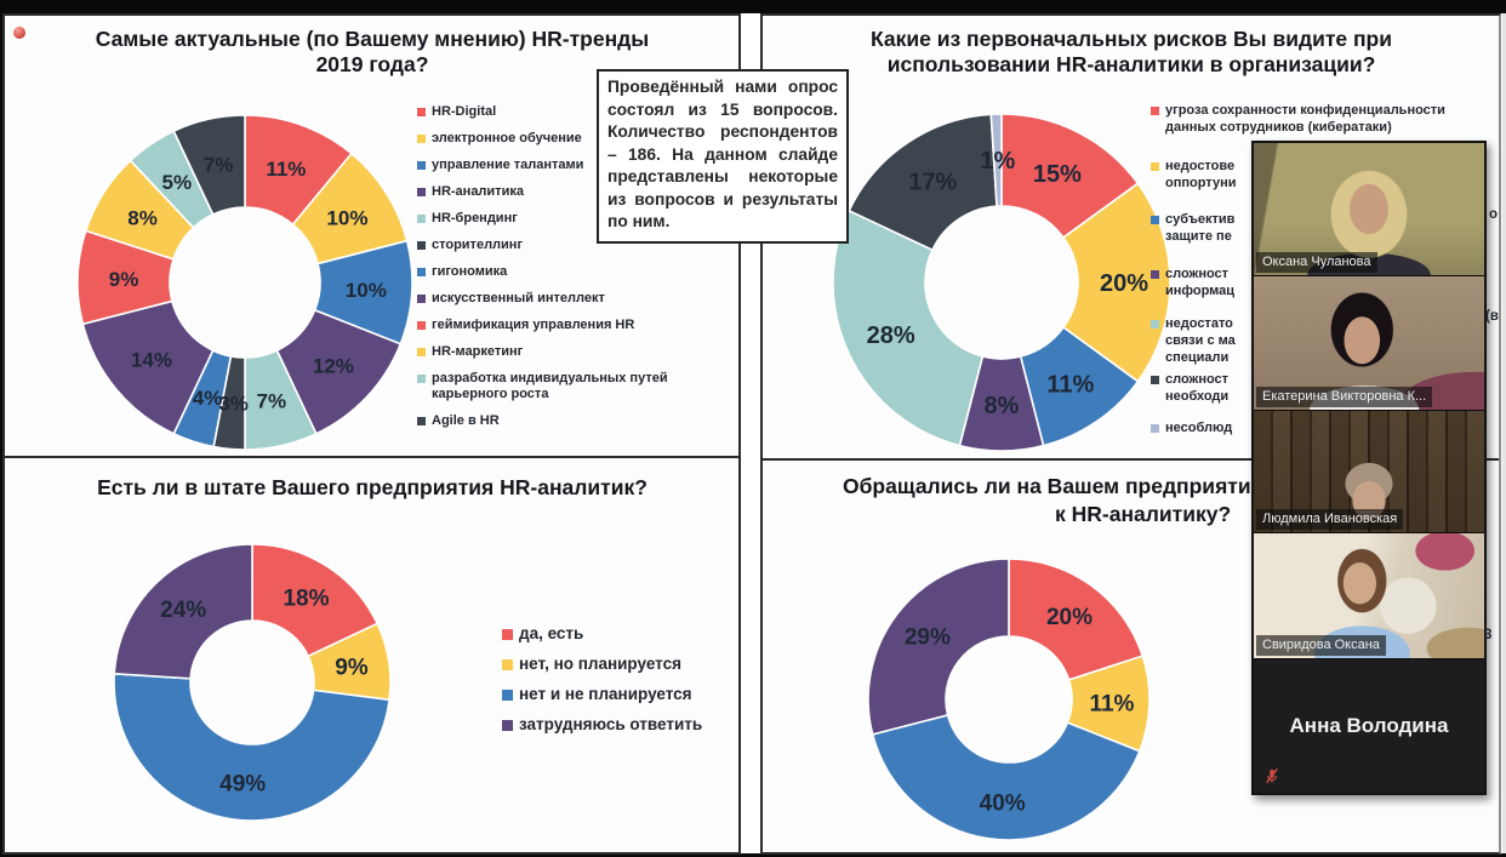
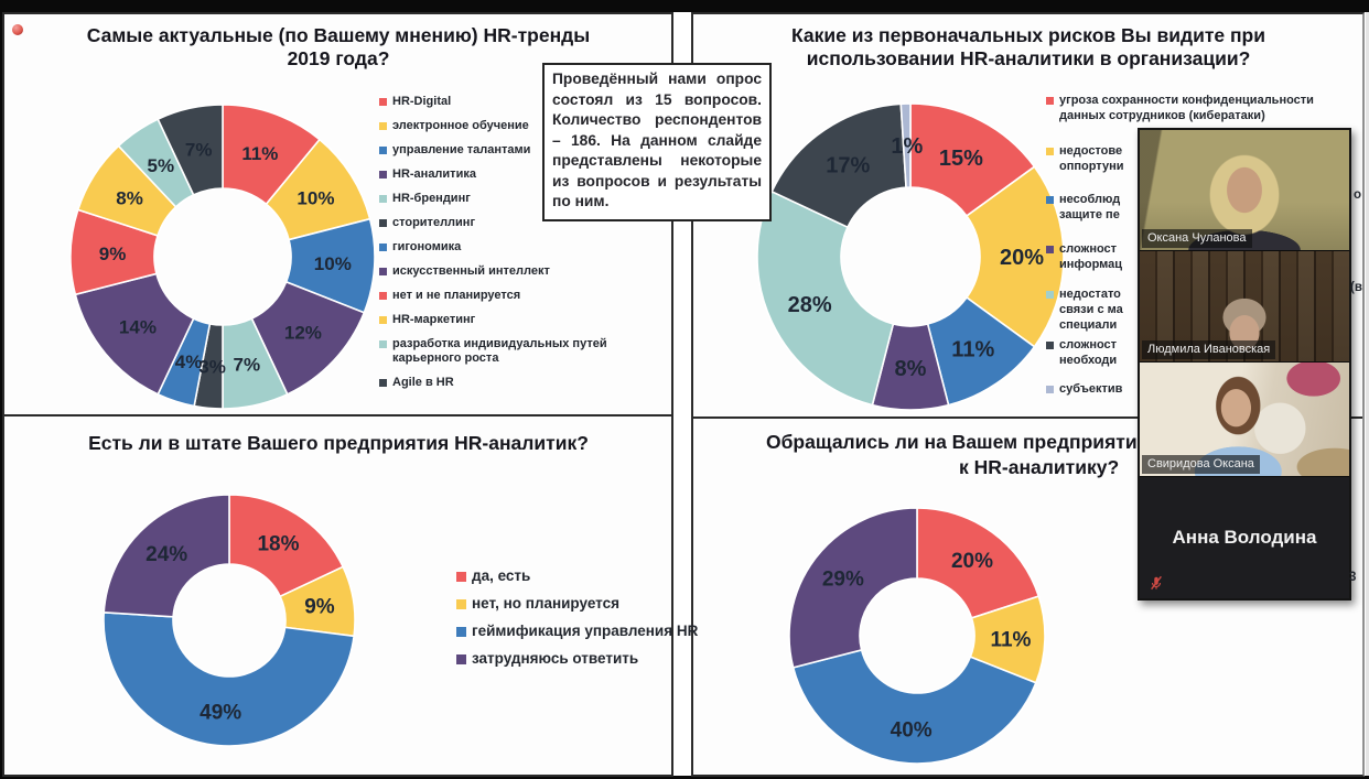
  Самые актуальные (по Вашему мнению) HR-тренды
  2019 года?
  Какие из первоначальных рисков Вы видите при
  использовании HR-аналитики в организации?
  Есть ли в штате Вашего предприятия HR-аналитик?
  Обращались ли на Вашем предприяти
  к HR-аналитику?
  11%
  10%
  10%
  12%
  7%
  3%
  4%
  14%
  9%
  8%
  5%
  7%
  15%
  20%
  11%
  8%
  28%
  17%
  1%
  18%
  9%
  49%
  24%
  20%
  11%
  40%
  29%
  HR-Digital
  электронное обучение
  управление талантами
  HR-аналитика
  HR-брендинг
  сторителлинг
  гигономика
  искусственный интеллект
- геймификация управления HR
+ нет и не планируется
  HR-маркетинг
  разработка индивидуальных путей карьерного роста
  Agile в HR
  угроза сохранности конфиденциальности
  данных сотрудников (кибератаки)
  недостове
  оппортуни
- субъектив
+ несоблюд
  защите пе
  сложност
  информац
  недостато
  связи с ма
  специали
  сложност
  необходи
- несоблюд
+ субъектив
  да, есть
  нет, но планируется
- нет и не планируется
+ геймификация управления HR
  затрудняюсь ответить
  Проведённый нами опрос состоял из 15 вопросов. Количество респондентов – 186. На данном слайде представлены некоторые из вопросов и результаты по ним.
  о
  (в
  3
  Оксана Чуланова
- Екатерина Викторовна К...
  Людмила Ивановская
  Свиридова Оксана
  Анна Володина
